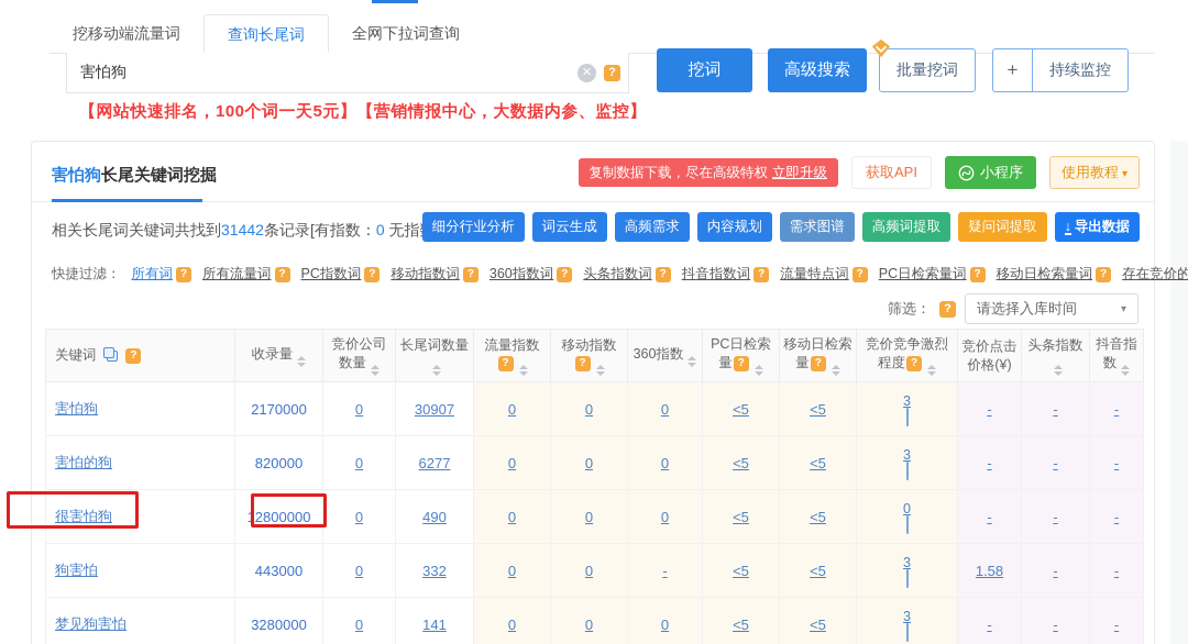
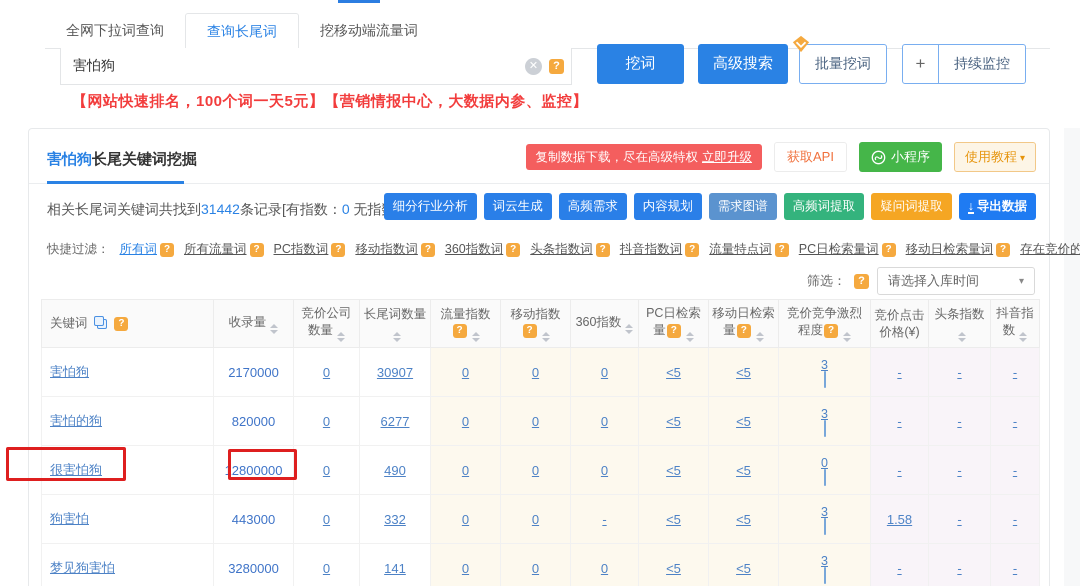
- 挖移动端流量词
+ 全网下拉词查询
  查询长尾词
- 全网下拉词查询
+ 挖移动端流量词
  害怕狗
  ✕
  ?
  挖词
  高级搜索
  批量挖词
  +
  持续监控
  【网站快速排名，100个词一天5元】【营销情报中心，大数据内参、监控】
  害怕狗长尾关键词挖掘
  复制数据下载，尽在高级特权 立即升级
  获取API
  小程序
  使用教程 ▾
  相关长尾词关键词共找到31442条记录[有指数：0 无指
  细分行业分析
  词云生成
  高频需求
  内容规划
  需求图谱
  高频词提取
  疑问词提取
  ↓ 导出数据
  快捷过滤： 所有词 ? 所有流量词 ? PC指数词 ? 移动指数词 ? 360指数词 ? 头条指数词 ? 抖音指数词 ? 流量特点词 ? PC日检索量词 ? 移动日检索量词 ? 存在竞价的
  筛选：
  ?
  请选择入库时间
  ▾
  关键词 ?	收录量	竞价公司数量	长尾词数量	流量指数?	移动指数?	360指数	PC日检索量 ?	移动日检索量 ?	竞价竞争激烈程度 ?	竞价点击价格(¥)	头条指数	抖音指数
  害怕狗	2170000	0	30907	0	0	0	<5	<5	3	-	-	-
  害怕的狗	820000	0	6277	0	0	0	<5	<5	3	-	-	-
  很害怕狗	12800000	0	490	0	0	0	<5	<5	0	-	-	-
  狗害怕	443000	0	332	0	0	-	<5	<5	3	1.58	-	-
  梦见狗害怕	3280000	0	141	0	0	0	<5	<5	3	-	-	-
